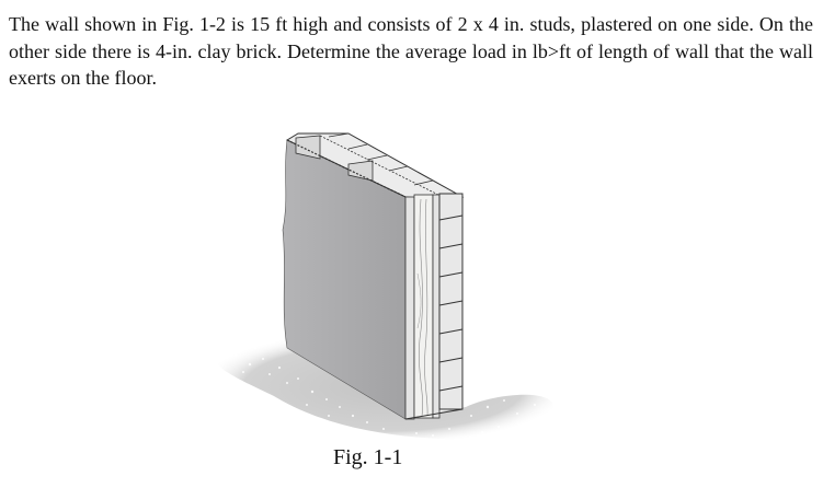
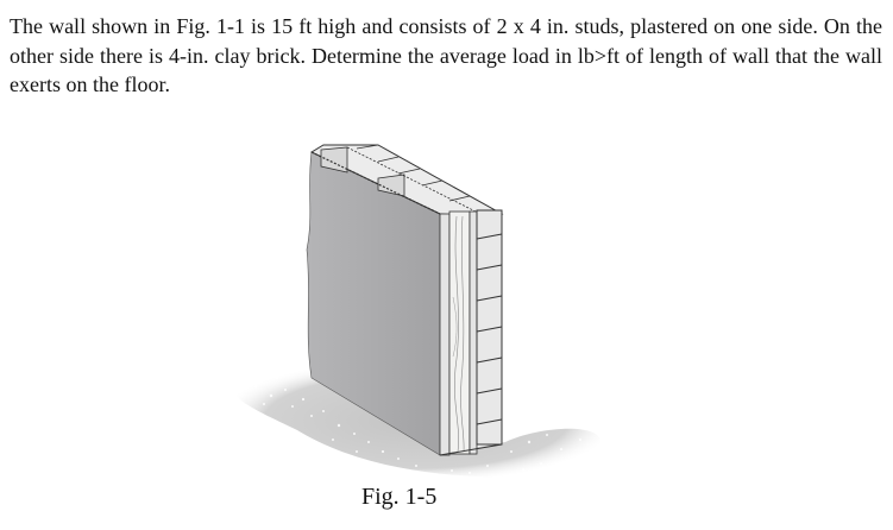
- The wall shown in Fig. 1-2 is 15 ft high and consists of 2 x 4 in. studs, plastered on one side. On the other side there is 4-in. clay brick. Determine the average load in lb>ft of length of wall that the wall exerts on the floor.
+ The wall shown in Fig. 1-1 is 15 ft high and consists of 2 x 4 in. studs, plastered on one side. On the other side there is 4-in. clay brick. Determine the average load in lb>ft of length of wall that the wall exerts on the floor.
- Fig. 1-1
+ Fig. 1-5
